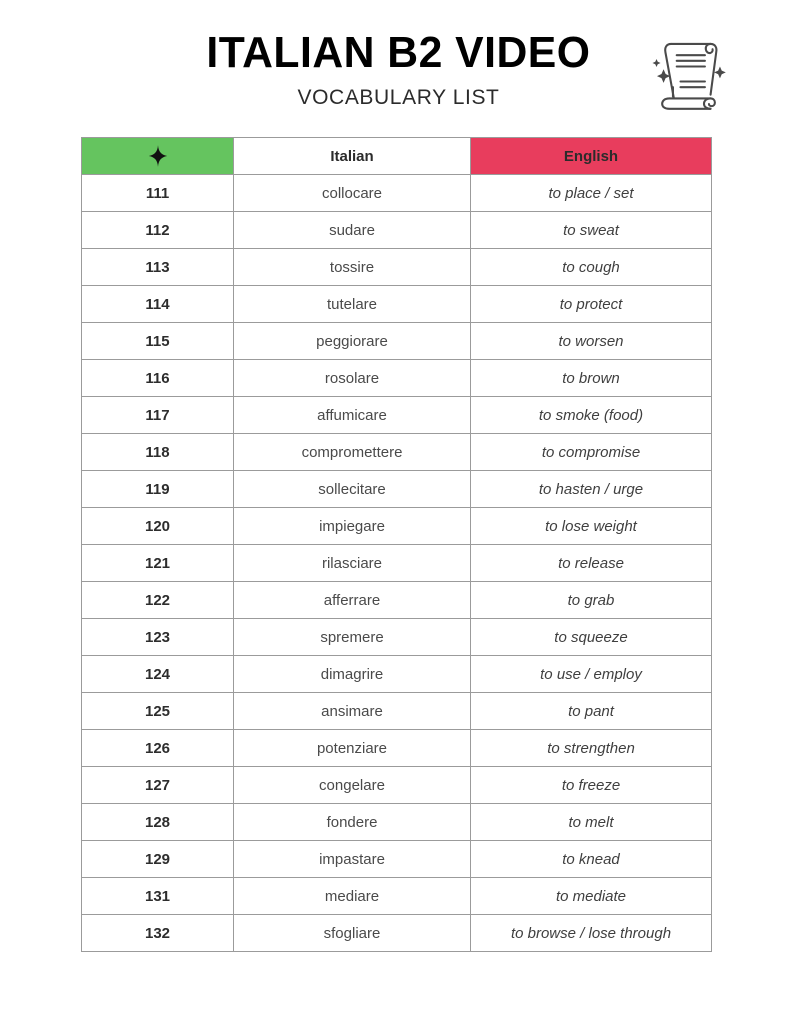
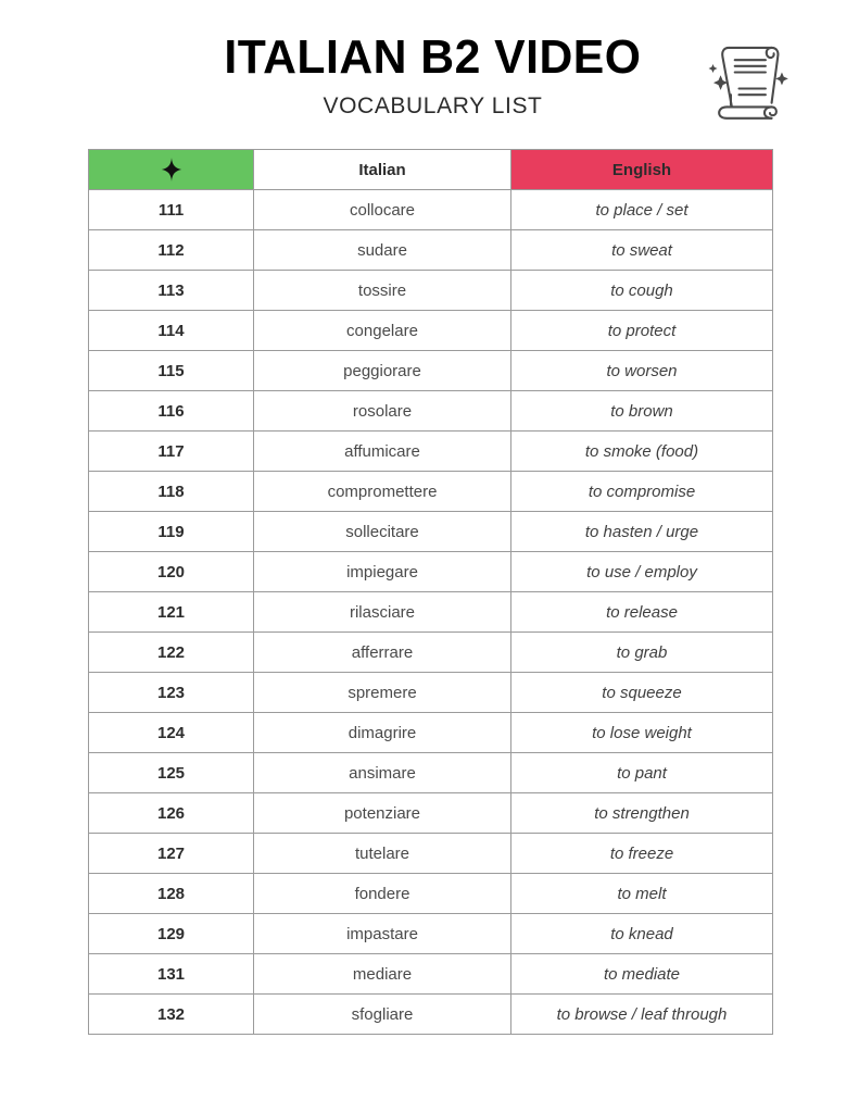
  ITALIAN B2 VIDEO
  VOCABULARY LIST
  	Italian	English
  111	collocare	to place / set
  112	sudare	to sweat
  113	tossire	to cough
- 114	tutelare	to protect
+ 114	congelare	to protect
  115	peggiorare	to worsen
  116	rosolare	to brown
  117	affumicare	to smoke (food)
  118	compromettere	to compromise
  119	sollecitare	to hasten / urge
- 120	impiegare	to lose weight
+ 120	impiegare	to use / employ
  121	rilasciare	to release
  122	afferrare	to grab
  123	spremere	to squeeze
- 124	dimagrire	to use / employ
+ 124	dimagrire	to lose weight
  125	ansimare	to pant
  126	potenziare	to strengthen
- 127	congelare	to freeze
+ 127	tutelare	to freeze
  128	fondere	to melt
  129	impastare	to knead
  131	mediare	to mediate
- 132	sfogliare	to browse / lose through
+ 132	sfogliare	to browse / leaf through
